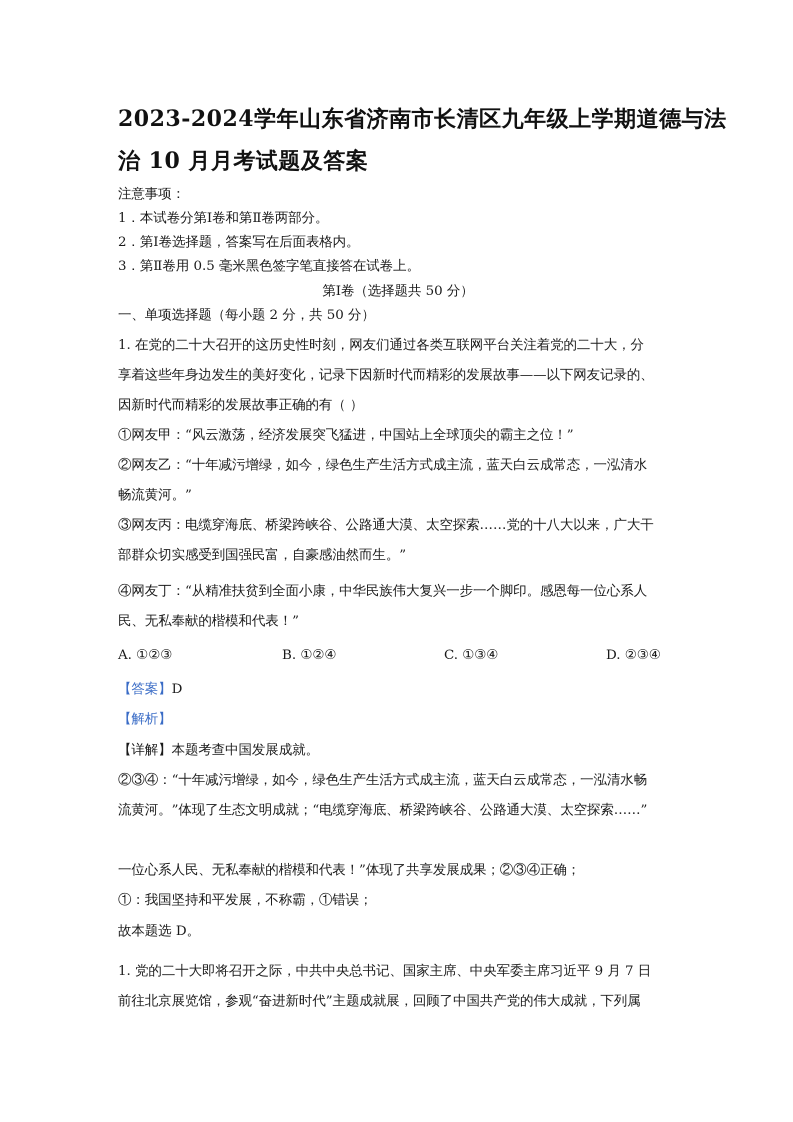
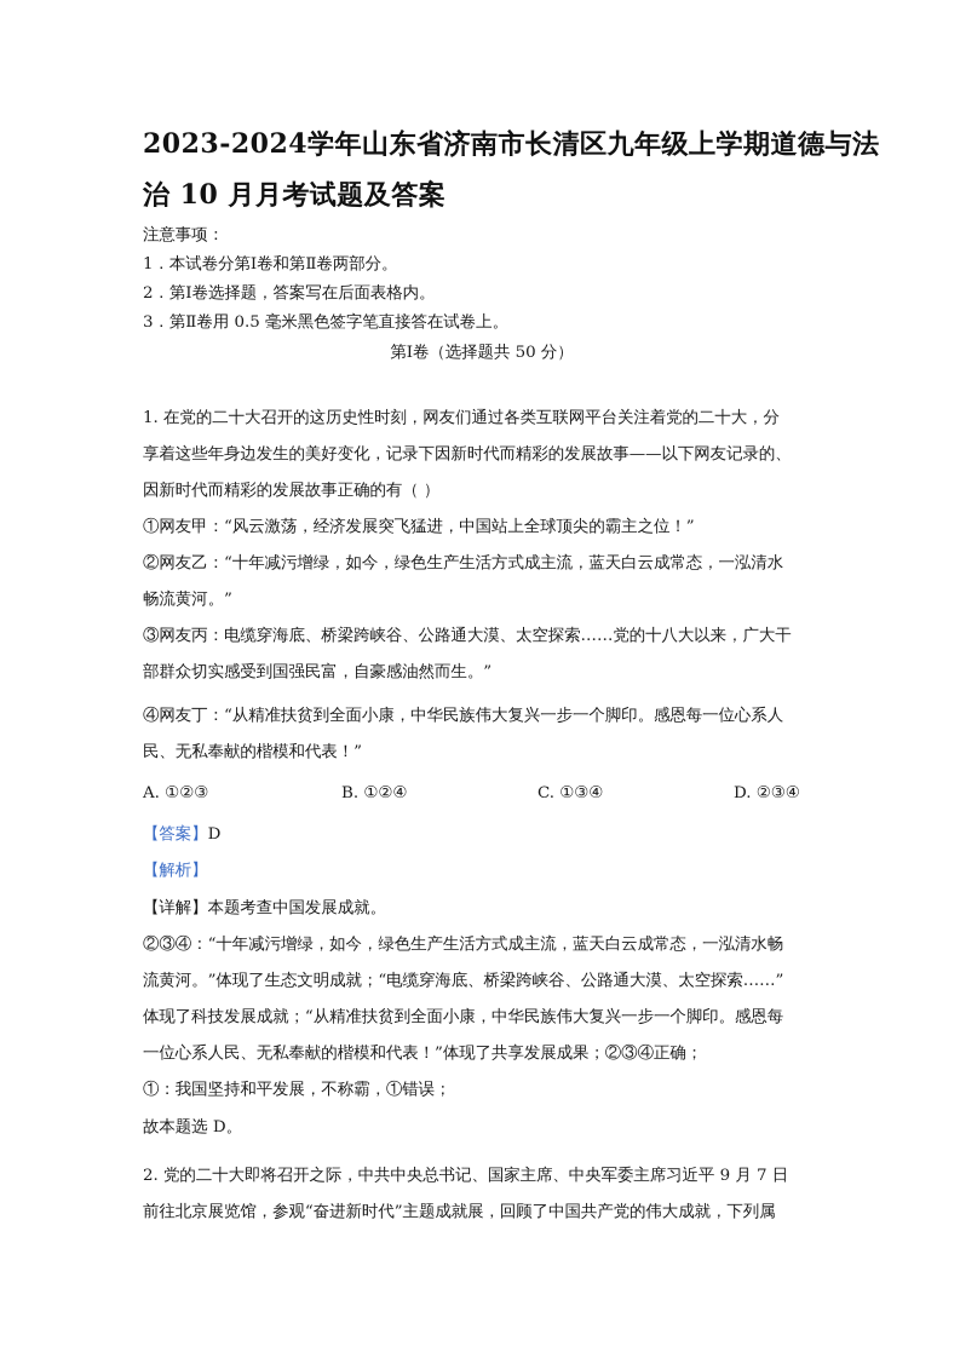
  2023-2024学年山东省济南市长清区九年级上学期道德与法
  治 10 月月考试题及答案
  注意事项：
  1．本试卷分第Ⅰ卷和第Ⅱ卷两部分。
  2．第Ⅰ卷选择题，答案写在后面表格内。
  3．第Ⅱ卷用 0.5 毫米黑色签字笔直接答在试卷上。
  第Ⅰ卷（选择题共 50 分）
- 一、单项选择题（每小题 2 分，共 50 分）
  1. 在党的二十大召开的这历史性时刻，网友们通过各类互联网平台关注着党的二十大，分
  享着这些年身边发生的美好变化，记录下因新时代而精彩的发展故事——以下网友记录的、
  因新时代而精彩的发展故事正确的有（ ）
  ①网友甲：“风云激荡，经济发展突飞猛进，中国站上全球顶尖的霸主之位！”
  ②网友乙：“十年减污增绿，如今，绿色生产生活方式成主流，蓝天白云成常态，一泓清水
  畅流黄河。”
  ③网友丙：电缆穿海底、桥梁跨峡谷、公路通大漠、太空探索……党的十八大以来，广大干
  部群众切实感受到国强民富，自豪感油然而生。”
  ④网友丁：“从精准扶贫到全面小康，中华民族伟大复兴一步一个脚印。感恩每一位心系人
  民、无私奉献的楷模和代表！”
  A. ①②③
  B. ①②④
  C. ①③④
  D. ②③④
  【答案】D
  【解析】
  【详解】本题考查中国发展成就。
  ②③④：“十年减污增绿，如今，绿色生产生活方式成主流，蓝天白云成常态，一泓清水畅
  流黄河。”体现了生态文明成就；“电缆穿海底、桥梁跨峡谷、公路通大漠、太空探索……”
+ 体现了科技发展成就；“从精准扶贫到全面小康，中华民族伟大复兴一步一个脚印。感恩每
  一位心系人民、无私奉献的楷模和代表！”体现了共享发展成果；②③④正确；
  ①：我国坚持和平发展，不称霸，①错误；
  故本题选 D。
- 1. 党的二十大即将召开之际，中共中央总书记、国家主席、中央军委主席习近平 9 月 7 日
+ 2. 党的二十大即将召开之际，中共中央总书记、国家主席、中央军委主席习近平 9 月 7 日
  前往北京展览馆，参观“奋进新时代”主题成就展，回顾了中国共产党的伟大成就，下列属
